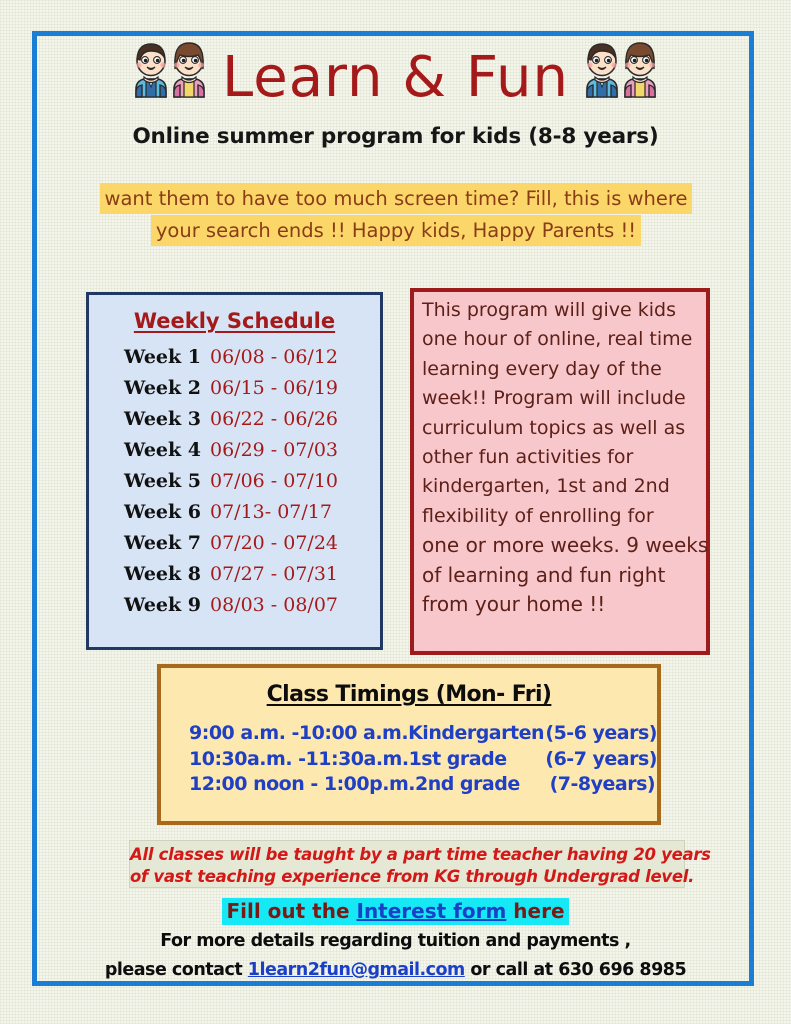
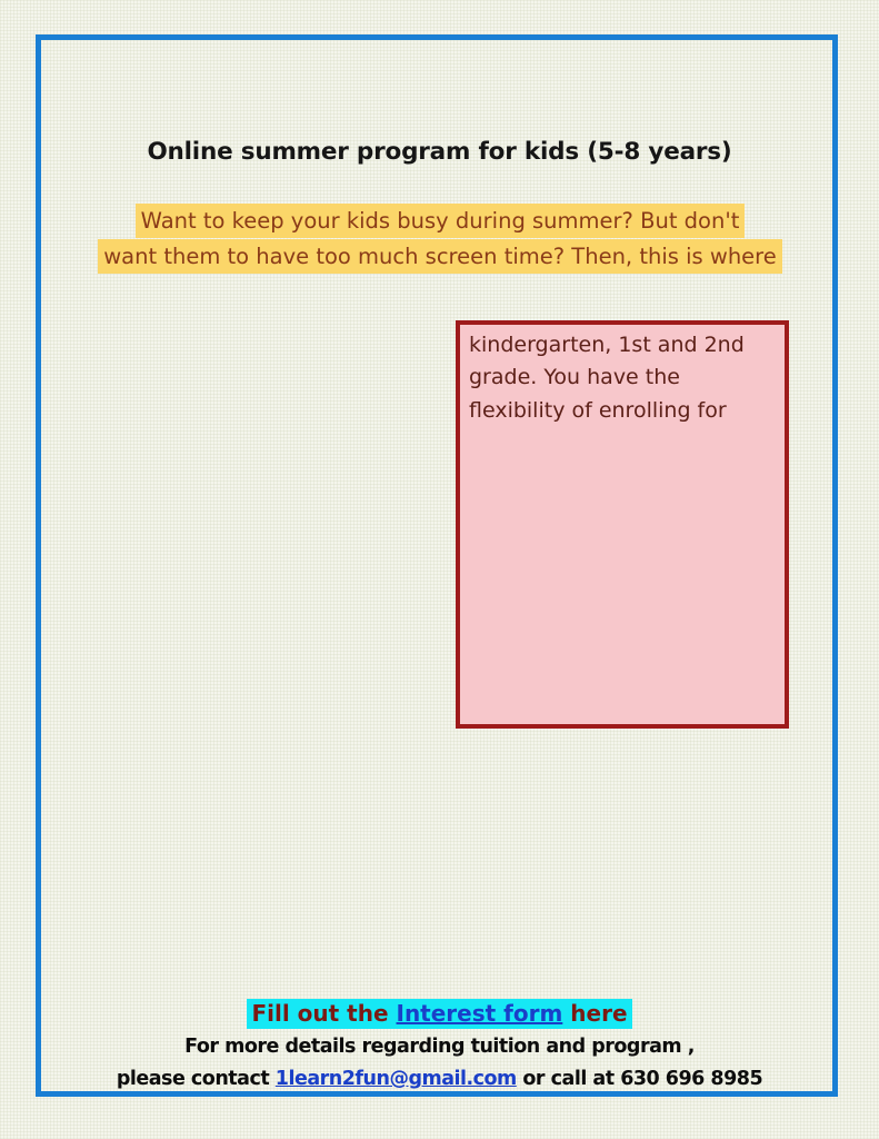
- Learn & Fun
- Online summer program for kids (8-8 years)
+ Online summer program for kids (5-8 years)
+ Want to keep your kids busy during summer? But don't
- want them to have too much screen time? Fill, this is where
+ want them to have too much screen time? Then, this is where
- your search ends !! Happy kids, Happy Parents !!
- Weekly Schedule
- Week 1
- 06/08 - 06/12
- Week 2
- 06/15 - 06/19
- Week 3
- 06/22 - 06/26
- Week 4
- 06/29 - 07/03
- Week 5
- 07/06 - 07/10
- Week 6
- 07/13- 07/17
- Week 7
- 07/20 - 07/24
- Week 8
- 07/27 - 07/31
- Week 9
- 08/03 - 08/07
- This program will give kids
- one hour of online, real time
- learning every day of the
- week!! Program will include
- curriculum topics as well as
- other fun activities for
  kindergarten, 1st and 2nd
+ grade. You have the
  flexibility of enrolling for
- one or more weeks. 9 weeks
- of learning and fun right
- from your home !!
- Class Timings (Mon- Fri)
- 9:00 a.m. -10:00 a.m.
- Kindergarten
- (5-6 years)
- 10:30a.m. -11:30a.m.
- 1st grade
- (6-7 years)
- 12:00 noon - 1:00p.m.
- 2nd grade
- (7-8years)
- All classes will be taught by a part time teacher having 20 years
- of vast teaching experience from KG through Undergrad level.
  Fill out the Interest form here
- For more details regarding tuition and payments ,
+ For more details regarding tuition and program ,
  please contact 1learn2fun@gmail.com or call at 630 696 8985
